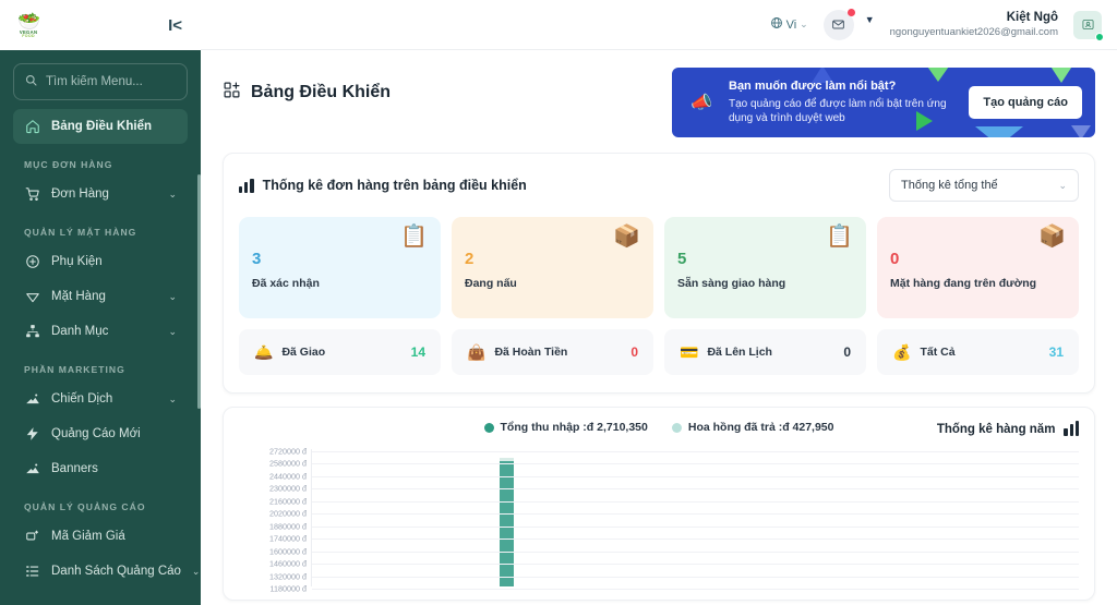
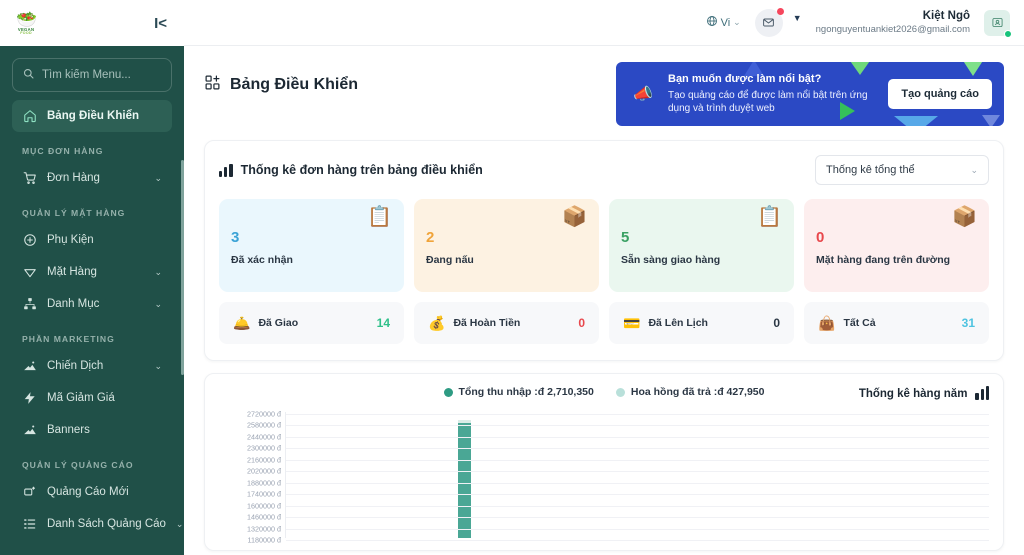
  🥗
  I<
  Tìm kiếm Menu...
  Bảng Điều Khiển
  MỤC ĐƠN HÀNG
  Đơn Hàng
  ⌄
  QUẢN LÝ MẶT HÀNG
  Phụ Kiện
  Mặt Hàng
  ⌄
  Danh Mục
  ⌄
  PHẦN MARKETING
  Chiến Dịch
  ⌄
- Quảng Cáo Mới
+ Mã Giảm Giá
  Banners
  QUẢN LÝ QUẢNG CÁO
- Mã Giảm Giá
+ Quảng Cáo Mới
  Danh Sách Quảng Cáo
  ⌄
  Vi
  ⌄
  ▼
  Kiệt Ngô
  ngonguyentuankiet2026@gmail.com
  Bảng Điều Khiển
  📣
  Bạn muốn được làm nổi bật?
  Tạo quảng cáo để được làm nổi bật trên ứng dụng và trình duyệt web
  Tạo quảng cáo
  Thống kê đơn hàng trên bảng điều khiển
  Thống kê tổng thể
  ⌄
  📋
  3
  Đã xác nhận
  📦
  2
  Đang nấu
  📋
  5
  Sẵn sàng giao hàng
  📦
  0
  Mặt hàng đang trên đường
  🛎️
  Đã Giao
  14
- 👜
+ 💰
  Đã Hoàn Tiền
  0
  💳
  Đã Lên Lịch
  0
- 💰
+ 👜
  Tất Cả
  31
  Tổng thu nhập :đ 2,710,350
  Hoa hồng đã trả :đ 427,950
  Thống kê hàng năm
  2720000 đ
  2580000 đ
  2440000 đ
  2300000 đ
  2160000 đ
  2020000 đ
  1880000 đ
  1740000 đ
  1600000 đ
  1460000 đ
  1320000 đ
  1180000 đ
